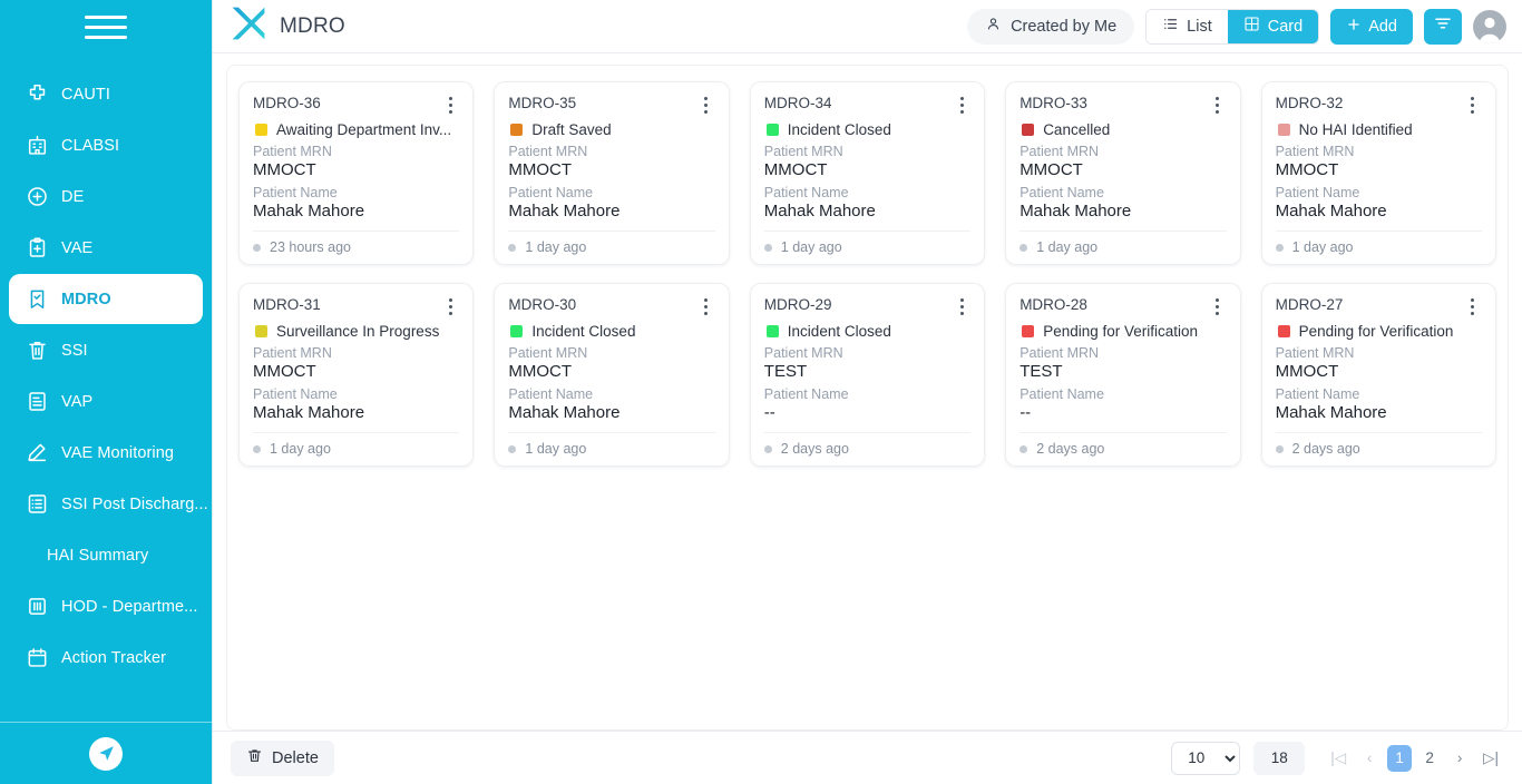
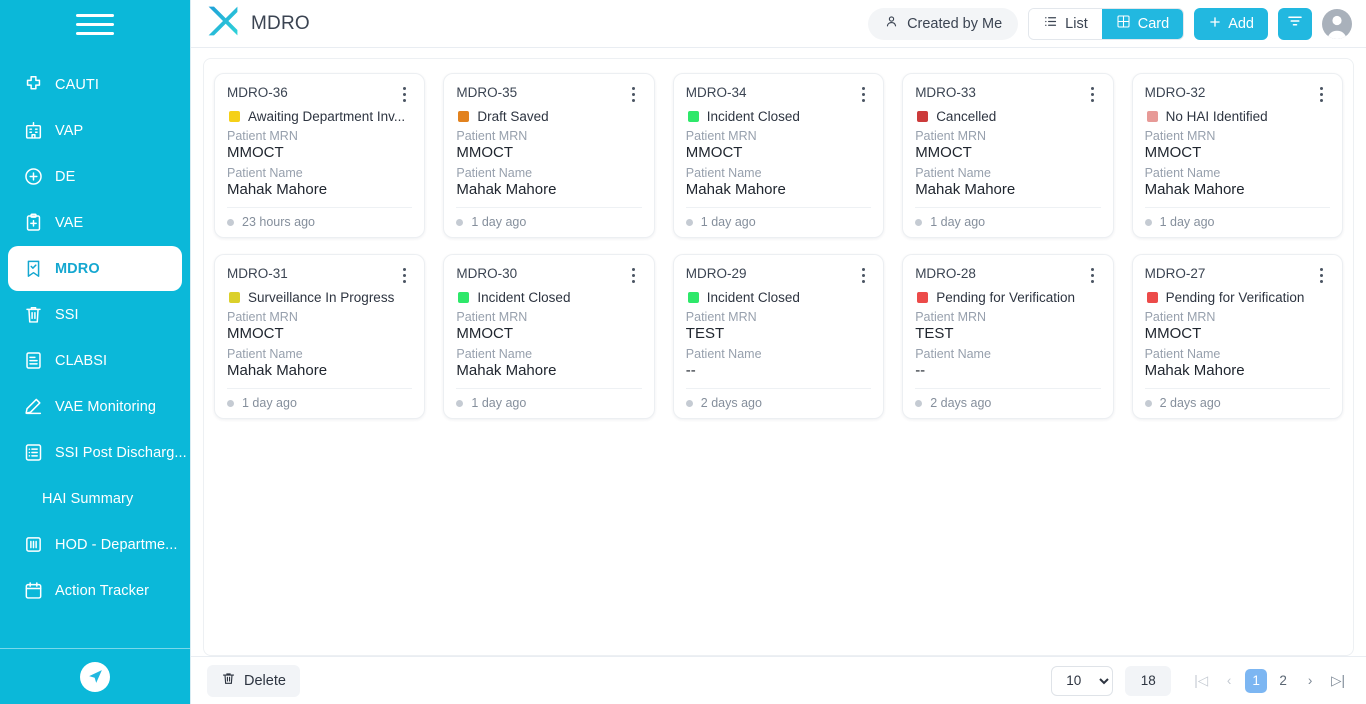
  CAUTI
- CLABSI
+ VAP
  DE
  VAE
  MDRO
  SSI
- VAP
+ CLABSI
  VAE Monitoring
  SSI Post Discharg...
  HAI Summary
  HOD - Departme...
  Action Tracker
  MDRO
  Created by Me
  List
  Card
  Add
  MDRO-36
  Awaiting Department Inv...
  Patient MRN
  MMOCT
  Patient Name
  Mahak Mahore
  23 hours ago
  MDRO-35
  Draft Saved
  Patient MRN
  MMOCT
  Patient Name
  Mahak Mahore
  1 day ago
  MDRO-34
  Incident Closed
  Patient MRN
  MMOCT
  Patient Name
  Mahak Mahore
  1 day ago
  MDRO-33
  Cancelled
  Patient MRN
  MMOCT
  Patient Name
  Mahak Mahore
  1 day ago
  MDRO-32
  No HAI Identified
  Patient MRN
  MMOCT
  Patient Name
  Mahak Mahore
  1 day ago
  MDRO-31
  Surveillance In Progress
  Patient MRN
  MMOCT
  Patient Name
  Mahak Mahore
  1 day ago
  MDRO-30
  Incident Closed
  Patient MRN
  MMOCT
  Patient Name
  Mahak Mahore
  1 day ago
  MDRO-29
  Incident Closed
  Patient MRN
  TEST
  Patient Name
  --
  2 days ago
  MDRO-28
  Pending for Verification
  Patient MRN
  TEST
  Patient Name
  --
  2 days ago
  MDRO-27
  Pending for Verification
  Patient MRN
  MMOCT
  Patient Name
  Mahak Mahore
  2 days ago
  Delete
  10
  18
  |◁
  ‹
  1
  2
  ›
  ▷|
